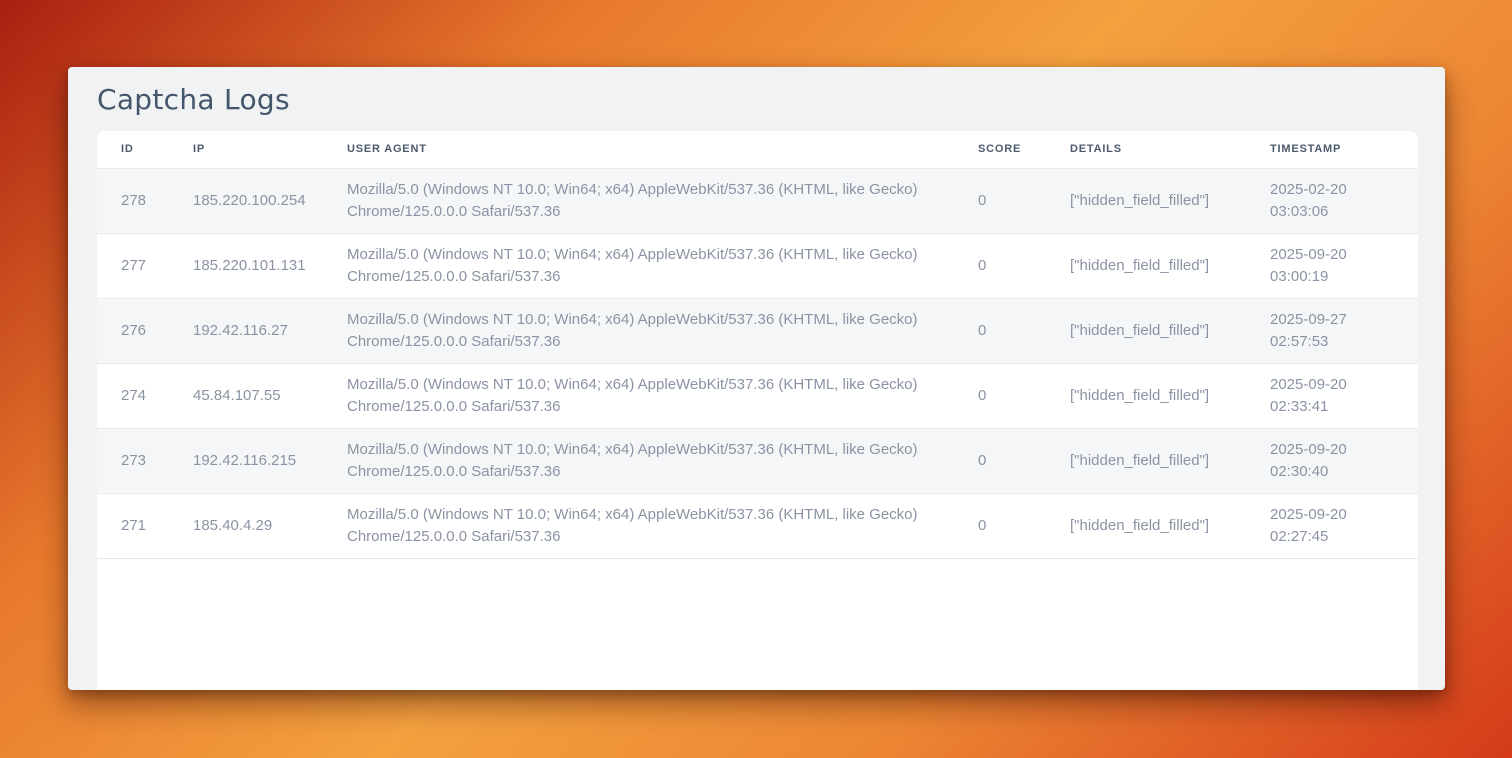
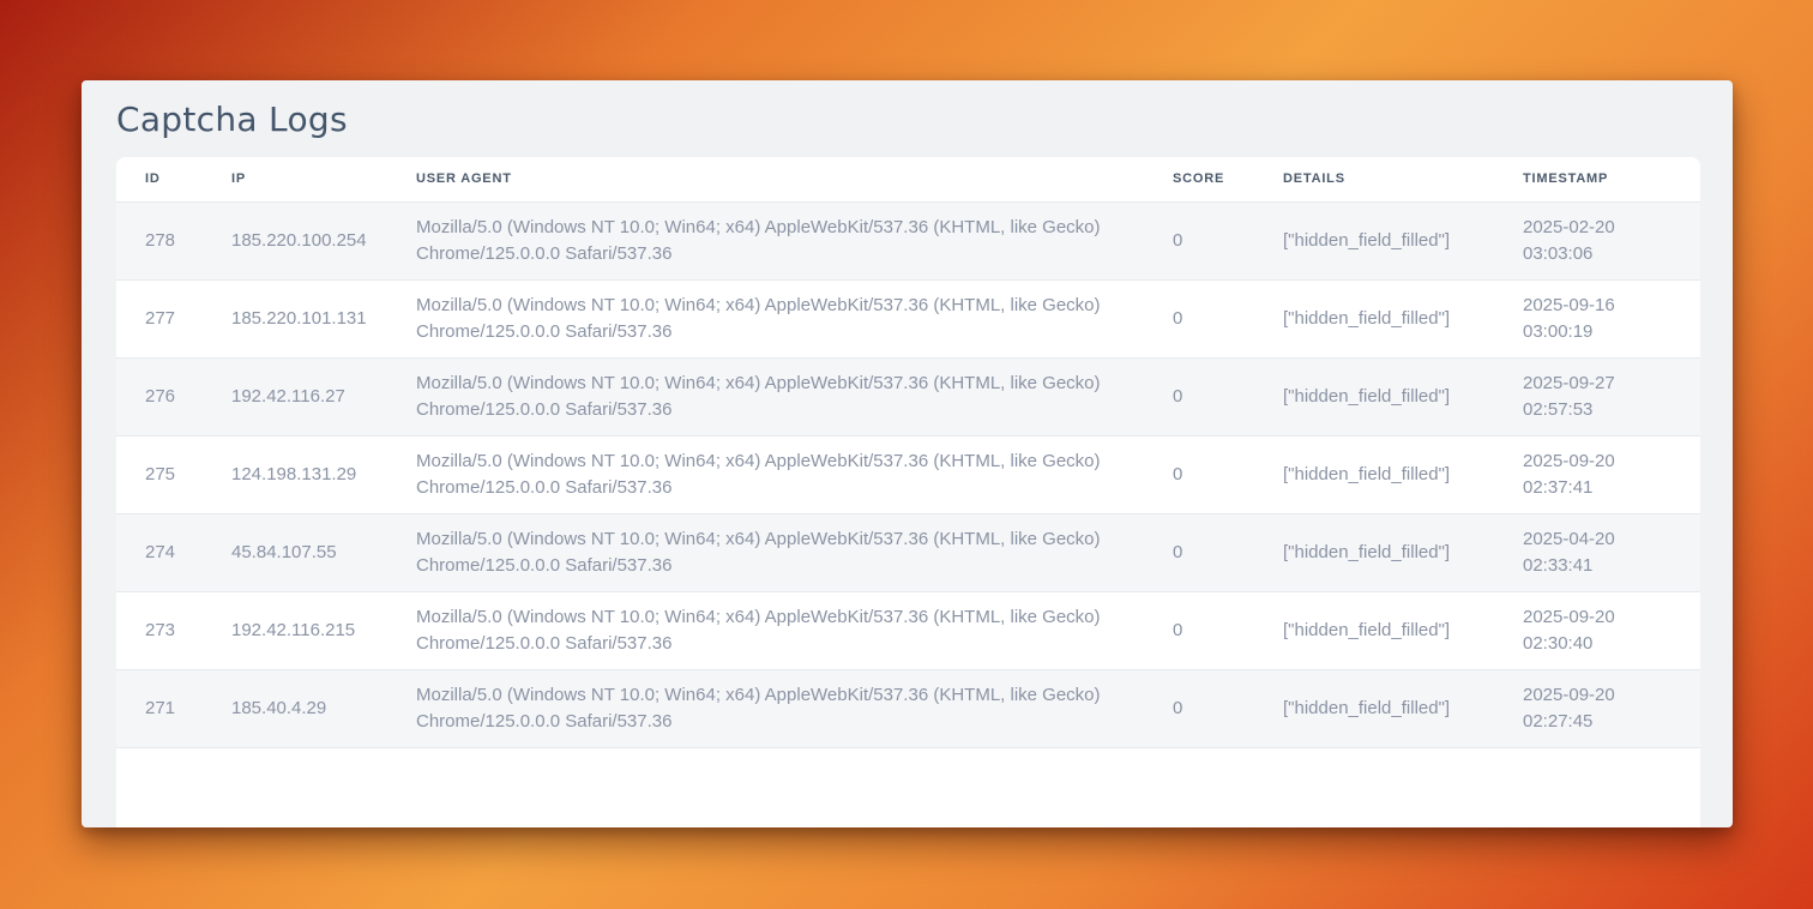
  Captcha Logs
  ID	IP	USER AGENT	SCORE	DETAILS	TIMESTAMP
  278	185.220.100.254	Mozilla/5.0 (Windows NT 10.0; Win64; x64) AppleWebKit/537.36 (KHTML, like Gecko) Chrome/125.0.0.0 Safari/537.36	0	["hidden_field_filled"]	2025-02-20 03:03:06
- 277	185.220.101.131	Mozilla/5.0 (Windows NT 10.0; Win64; x64) AppleWebKit/537.36 (KHTML, like Gecko) Chrome/125.0.0.0 Safari/537.36	0	["hidden_field_filled"]	2025-09-20 03:00:19
+ 277	185.220.101.131	Mozilla/5.0 (Windows NT 10.0; Win64; x64) AppleWebKit/537.36 (KHTML, like Gecko) Chrome/125.0.0.0 Safari/537.36	0	["hidden_field_filled"]	2025-09-16 03:00:19
  276	192.42.116.27	Mozilla/5.0 (Windows NT 10.0; Win64; x64) AppleWebKit/537.36 (KHTML, like Gecko) Chrome/125.0.0.0 Safari/537.36	0	["hidden_field_filled"]	2025-09-27 02:57:53
+ 275	124.198.131.29	Mozilla/5.0 (Windows NT 10.0; Win64; x64) AppleWebKit/537.36 (KHTML, like Gecko) Chrome/125.0.0.0 Safari/537.36	0	["hidden_field_filled"]	2025-09-20 02:37:41
- 274	45.84.107.55	Mozilla/5.0 (Windows NT 10.0; Win64; x64) AppleWebKit/537.36 (KHTML, like Gecko) Chrome/125.0.0.0 Safari/537.36	0	["hidden_field_filled"]	2025-09-20 02:33:41
+ 274	45.84.107.55	Mozilla/5.0 (Windows NT 10.0; Win64; x64) AppleWebKit/537.36 (KHTML, like Gecko) Chrome/125.0.0.0 Safari/537.36	0	["hidden_field_filled"]	2025-04-20 02:33:41
  273	192.42.116.215	Mozilla/5.0 (Windows NT 10.0; Win64; x64) AppleWebKit/537.36 (KHTML, like Gecko) Chrome/125.0.0.0 Safari/537.36	0	["hidden_field_filled"]	2025-09-20 02:30:40
  271	185.40.4.29	Mozilla/5.0 (Windows NT 10.0; Win64; x64) AppleWebKit/537.36 (KHTML, like Gecko) Chrome/125.0.0.0 Safari/537.36	0	["hidden_field_filled"]	2025-09-20 02:27:45
